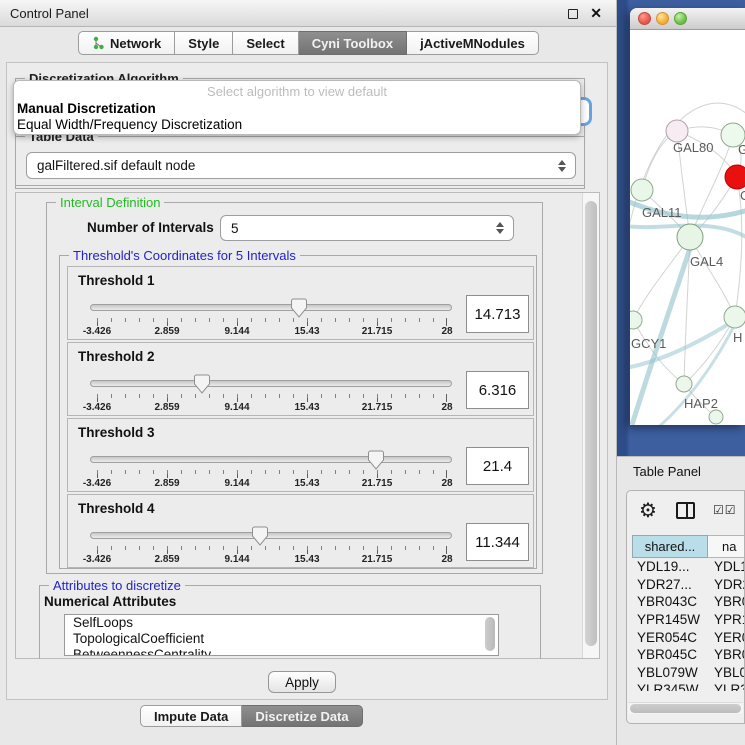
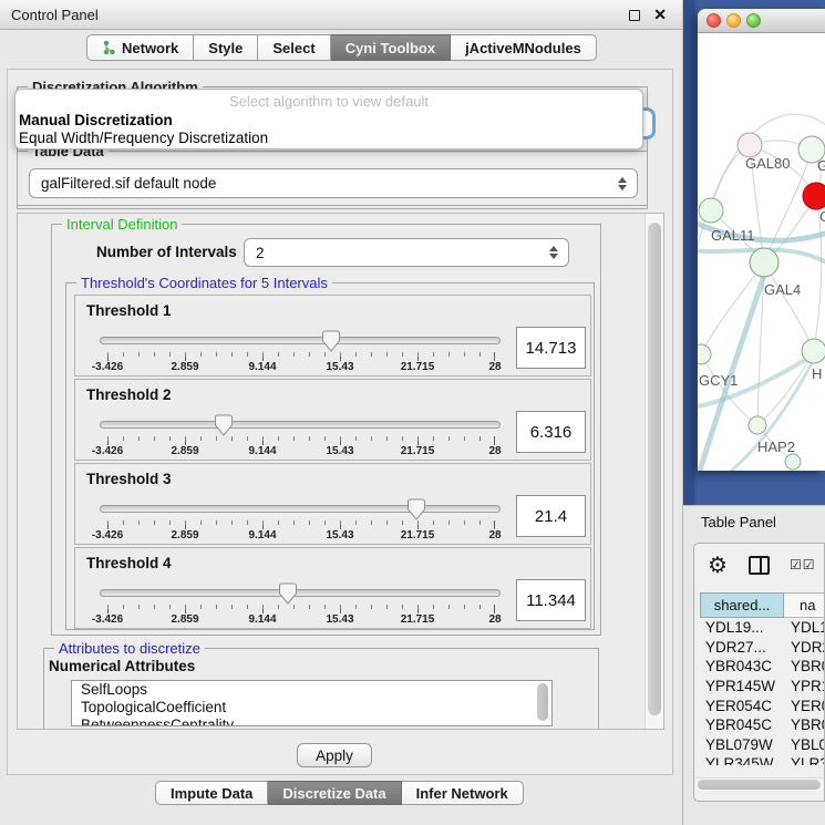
  Control Panel
  ✕
  Network
  Style
  Select
  Cyni Toolbox
  jActiveMNodules
  Discretization Algorithm
  Select algorithm to view default
  Manual Discretization
  Equal Width/Frequency Discretization
  Table Data
  galFiltered.sif default node
  Interval Definition
  Number of Intervals
- 5
+ 2
  Threshold's Coordinates for 5 Intervals
  Threshold 1
  -3.426
  2.859
  9.144
  15.43
  21.715
  28
  14.713
  Threshold 2
  -3.426
  2.859
  9.144
  15.43
  21.715
  28
  6.316
  Threshold 3
  -3.426
  2.859
  9.144
  15.43
  21.715
  28
  21.4
  Threshold 4
  -3.426
  2.859
  9.144
  15.43
  21.715
  28
  11.344
  Attributes to discretize
  Numerical Attributes
  SelfLoops
  TopologicalCoefficient
  BetweennessCentrality
  Apply
  Impute Data
  Discretize Data
+ Infer Network
  GAL80
  GAL11
  GAL4
  GCY1
  H
  HAP2
  Table Panel
  ⚙
  ☑☑
  shared...
  na
  YDL19...
  YDL
  YDR27...
  YDR
  YBR043C
  YBR
  YPR145W
  YPR
  YER054C
  YER
  YBR045C
  YBR
  YBL079W
  YBL0
  YLR345W
  YLR
